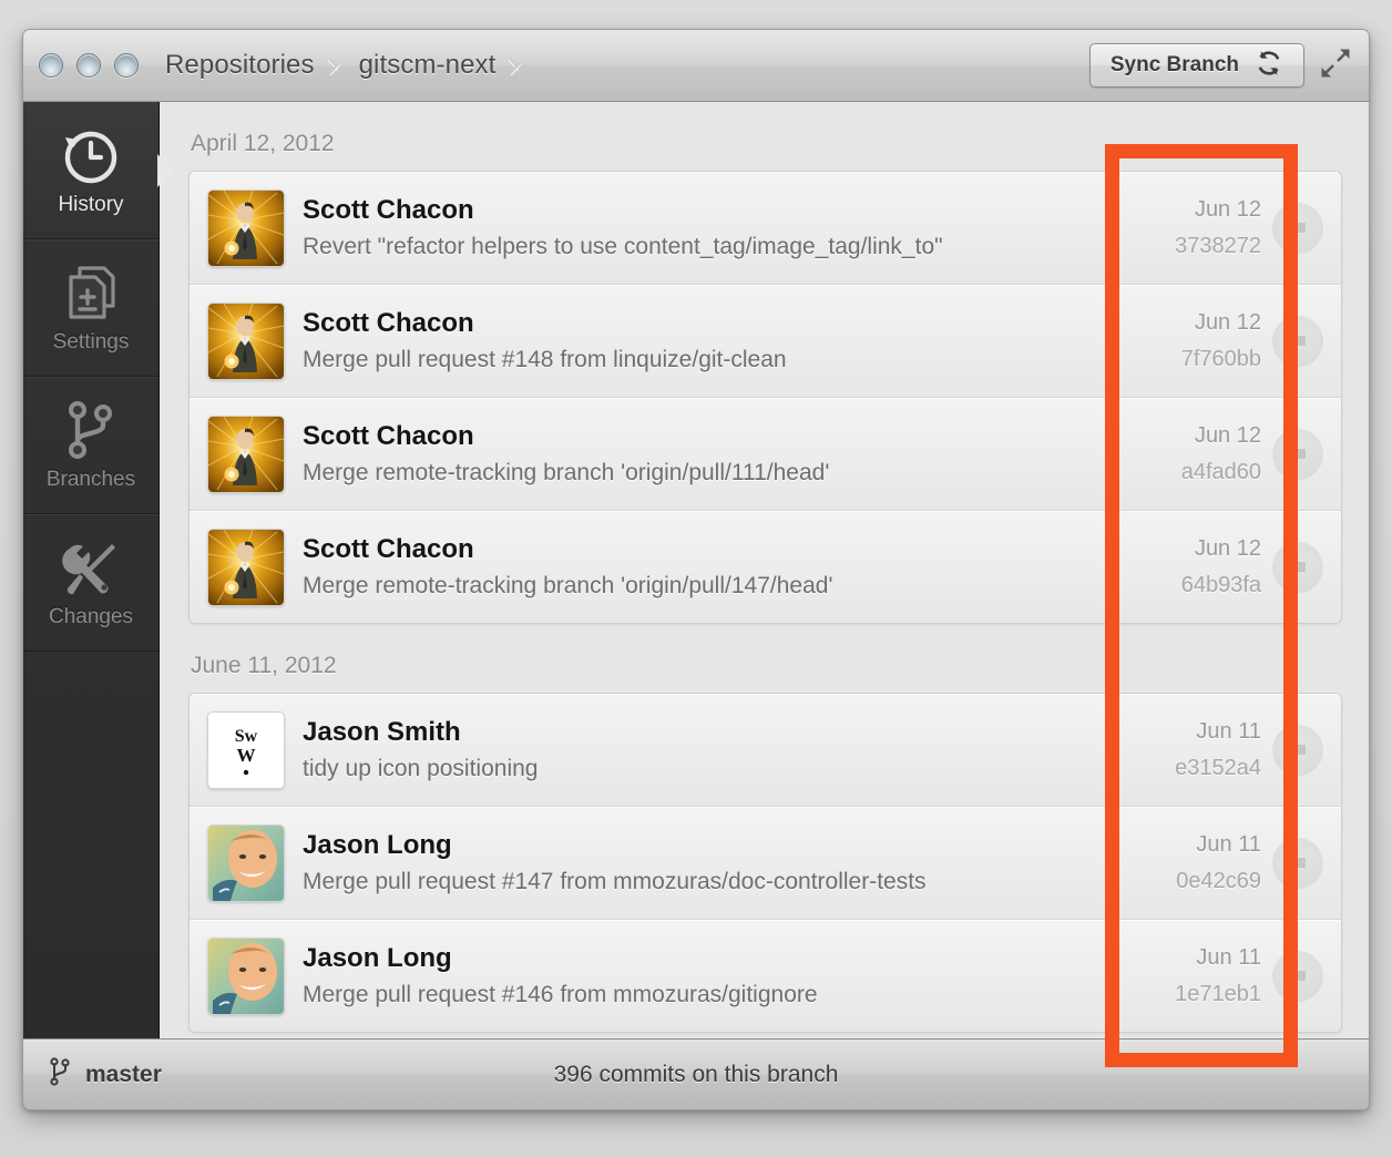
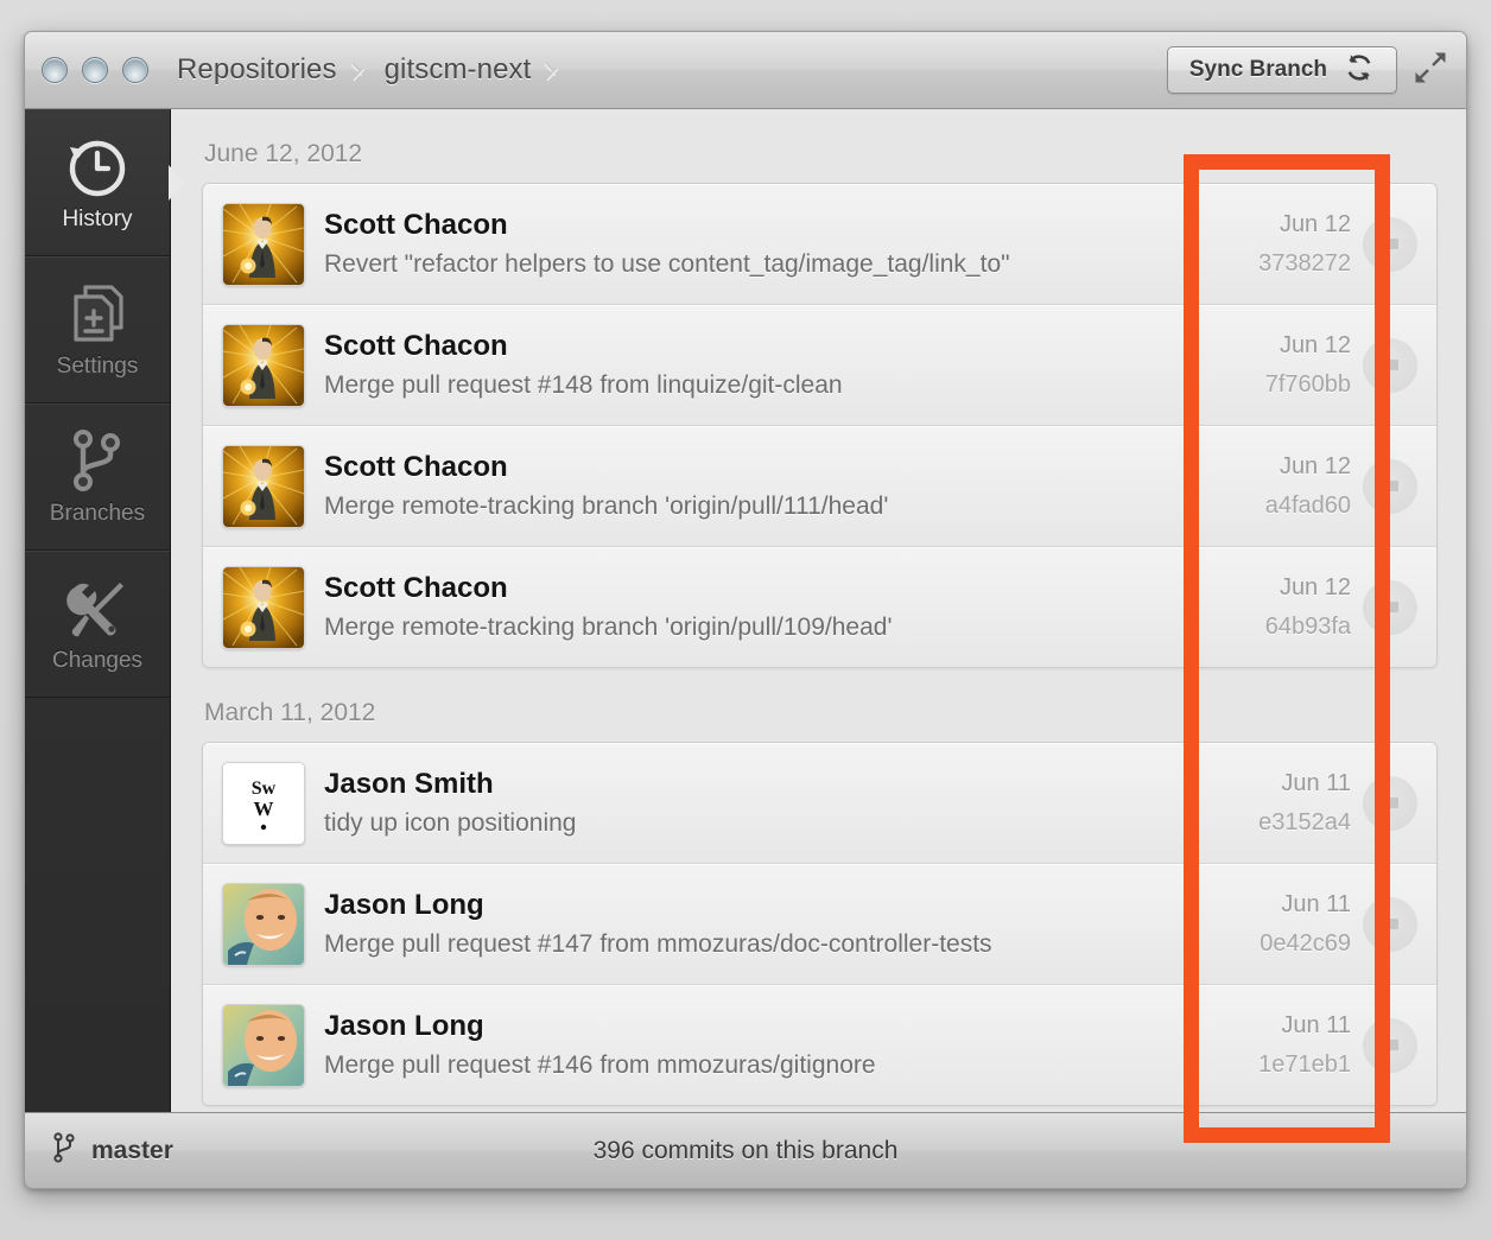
  Repositories
  gitscm-next
  Sync Branch
  History
  Settings
  Branches
  Changes
- April 12, 2012
+ June 12, 2012
  Scott Chacon
  Revert "refactor helpers to use content_tag/image_tag/link_to"
  Jun 12
  3738272
  Scott Chacon
  Merge pull request #148 from linquize/git-clean
  Jun 12
  7f760bb
  Scott Chacon
  Merge remote-tracking branch 'origin/pull/111/head'
  Jun 12
  a4fad60
  Scott Chacon
- Merge remote-tracking branch 'origin/pull/147/head'
+ Merge remote-tracking branch 'origin/pull/109/head'
  Jun 12
  64b93fa
- June 11, 2012
+ March 11, 2012
  Sw
  W
  Jason Smith
  tidy up icon positioning
  Jun 11
  e3152a4
  Jason Long
  Merge pull request #147 from mmozuras/doc-controller-tests
  Jun 11
  0e42c69
  Jason Long
  Merge pull request #146 from mmozuras/gitignore
  Jun 11
  1e71eb1
  master
  396 commits on this branch
